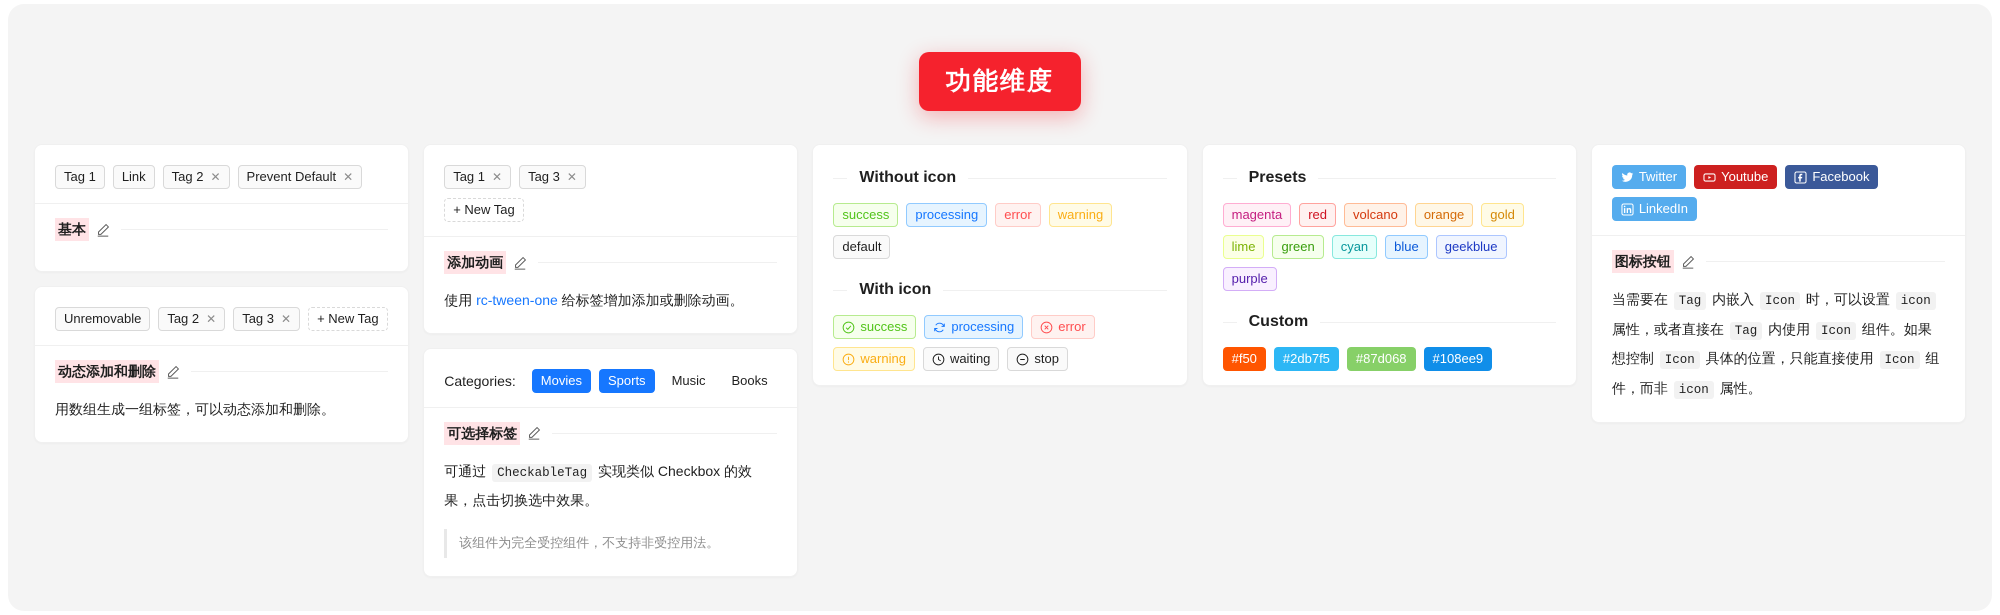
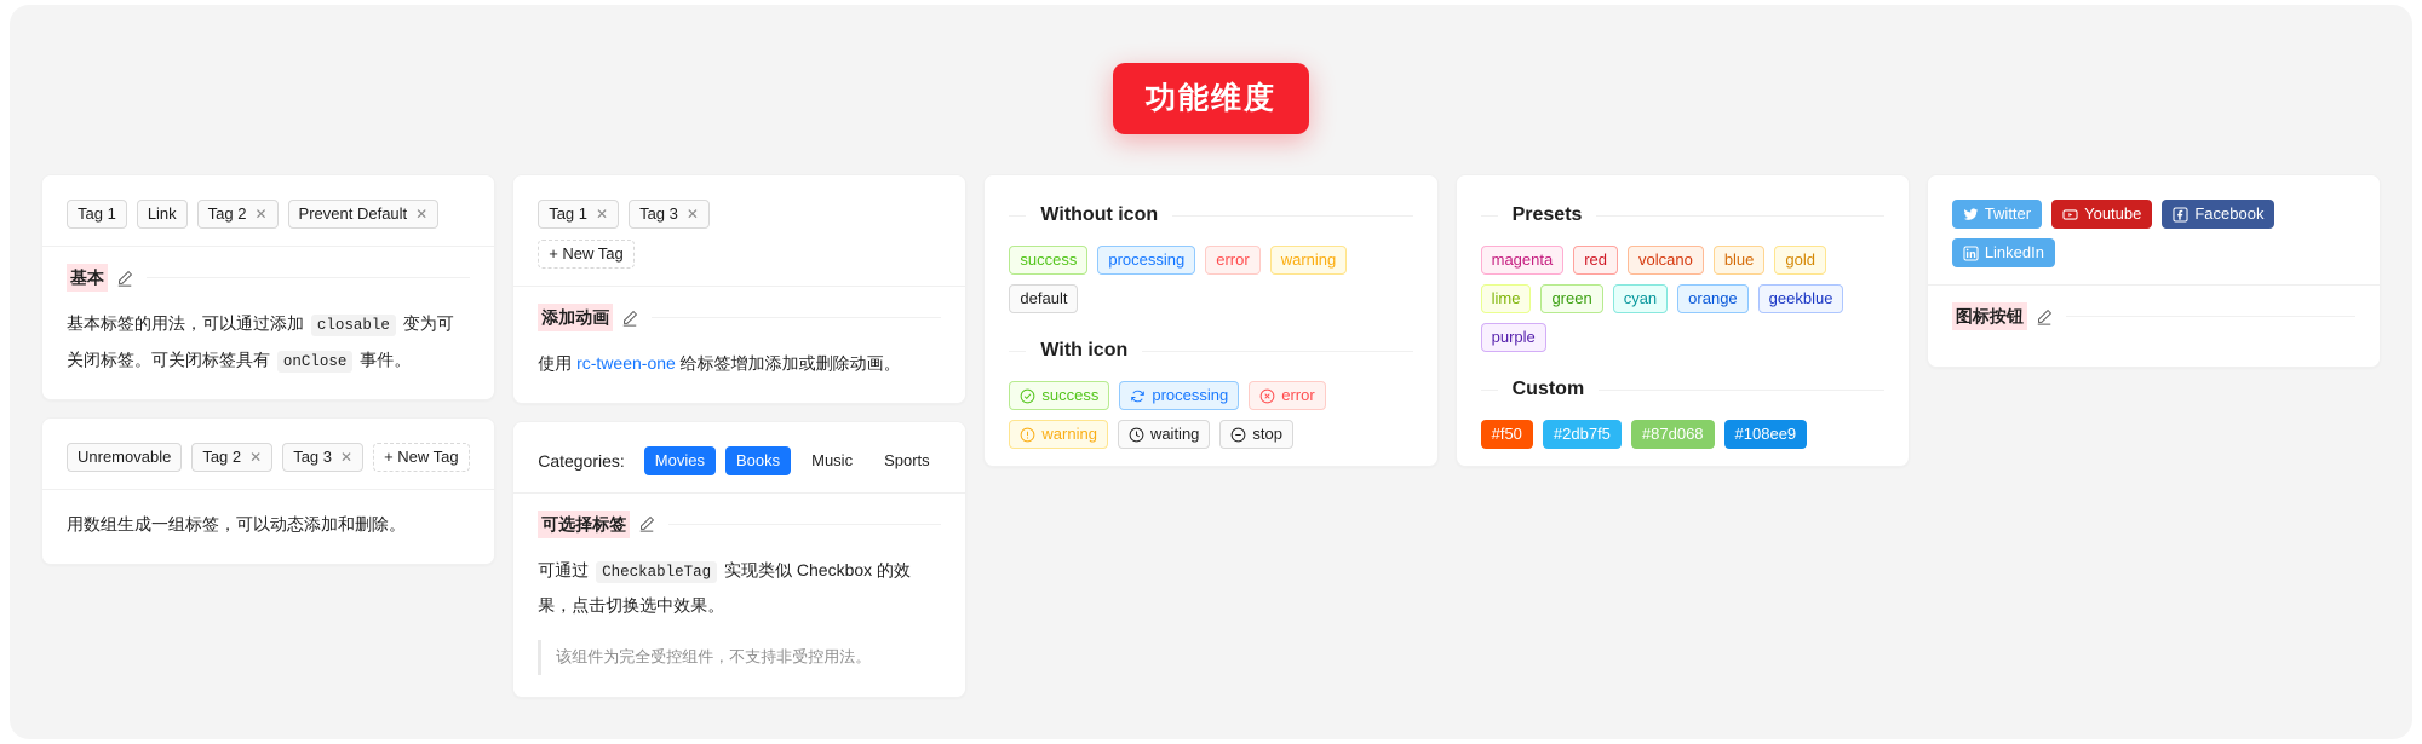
  功能维度
  Tag 1
  Link
  Tag 2
  ✕
  Prevent Default
  ✕
  基本
+ 基本标签的用法，可以通过添加 closable 变为可关闭标签。可关闭标签具有 onClose 事件。
  Unremovable
  Tag 2
  ✕
  Tag 3
  ✕
  + New Tag
- 动态添加和删除
  用数组生成一组标签，可以动态添加和删除。
  Tag 1
  ✕
  Tag 3
  ✕
  + New Tag
  添加动画
  使用 rc-tween-one 给标签增加添加或删除动画。
  Categories:
  Movies
- Sports
+ Books
  Music
- Books
+ Sports
  可选择标签
  可通过 CheckableTag 实现类似 Checkbox 的效果，点击切换选中效果。
  该组件为完全受控组件，不支持非受控用法。
  Without icon
  success
  processing
  error
  warning
  default
  With icon
  success
  processing
  error
  warning
  waiting
  stop
  Presets
  magenta
  red
  volcano
- orange
+ blue
  gold
  lime
  green
  cyan
- blue
+ orange
  geekblue
  purple
  Custom
  #f50
  #2db7f5
  #87d068
  #108ee9
  Twitter
  Youtube
  Facebook
  LinkedIn
  图标按钮
- 当需要在 Tag 内嵌入 Icon 时，可以设置 icon 属性，或者直接在 Tag 内使用 Icon 组件。如果想控制 Icon 具体的位置，只能直接使用 Icon 组件，而非 icon 属性。
